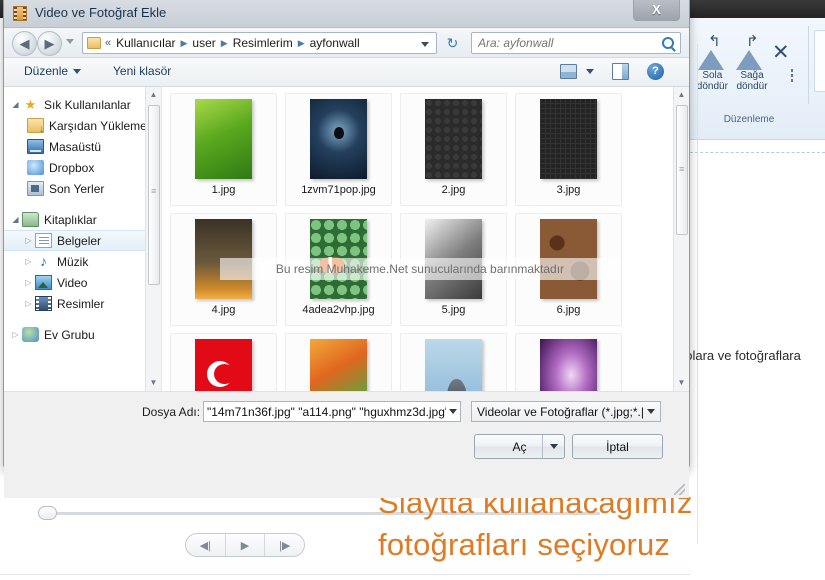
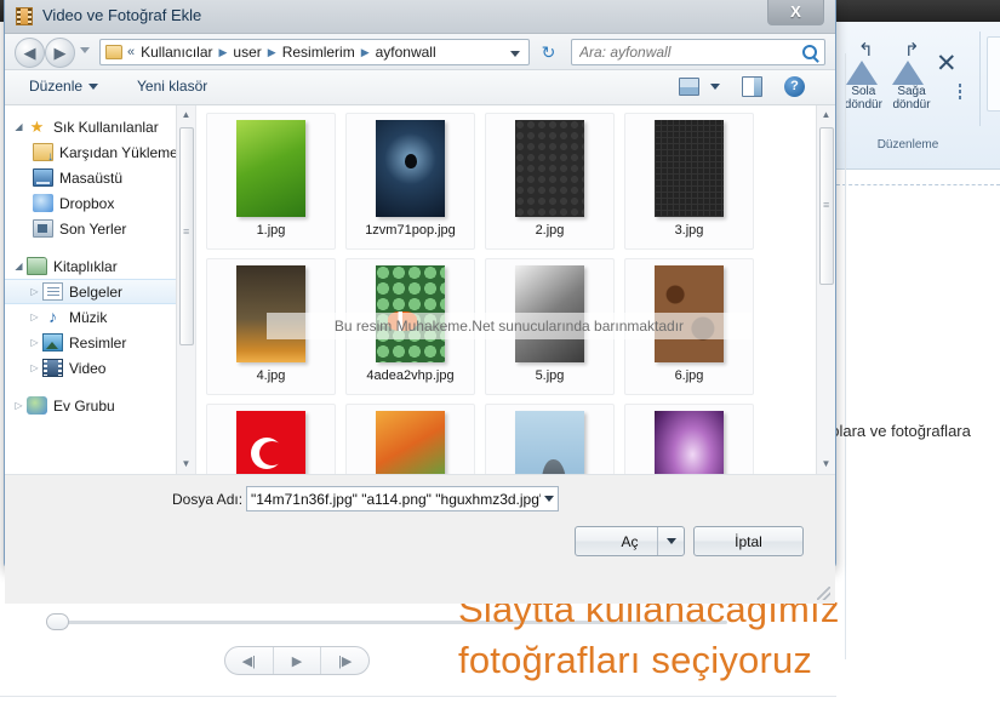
  ↰
  ↱
  ✕
  Sola döndür
  Sağa döndür
  Düzenleme
  lara ve fotoğraflara
  ◀|
  ▶
  |▶
  Slaytta kullanacağımız
  fotoğrafları seçiyoruz
  Video ve Fotoğraf Ekle
  X
  ◀
  ▶
  «
  Kullanıcılar
  ▶
  user
  ▶
  Resimlerim
  ▶
  ayfonwall
  ↻
  Ara: ayfonwall
  Düzenle
  Yeni klasör
  ?
  ◢
  ★
  Sık Kullanılanlar
  Karşıdan Yükleme
  Masaüstü
  Dropbox
  Son Yerler
  ◢
  Kitaplıklar
  ▷
  Belgeler
  ▷
  ♪
  Müzik
  ▷
- Video
+ Resimler
  ▷
- Resimler
+ Video
  ▷
  Ev Grubu
  ▲
  ▼
  1.jpg
  1zvm71pop.jpg
  2.jpg
  3.jpg
  4.jpg
  4adea2vhp.jpg
  5.jpg
  6.jpg
  Bu resim Muhakeme.Net sunucularında barınmaktadır
  ▲
  ▼
  Dosya Adı:
  "14m71n36f.jpg" "a114.png" "hguxhmz3d.jpg
- Videolar ve Fotoğraflar (*.jpg;*.|
  Aç
  İptal
